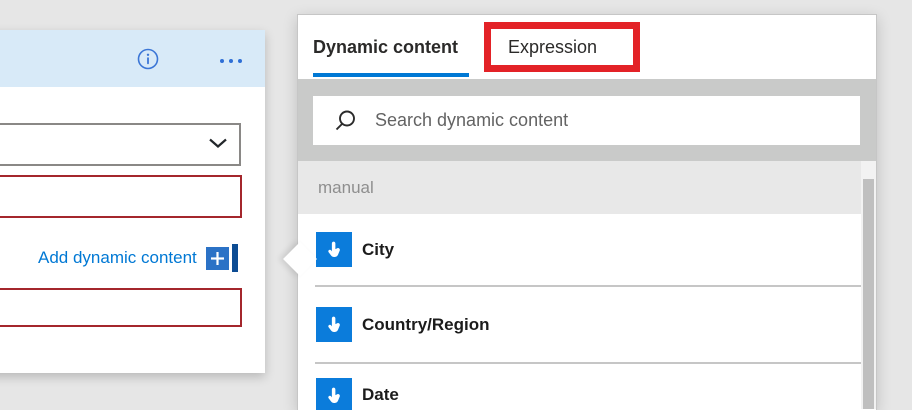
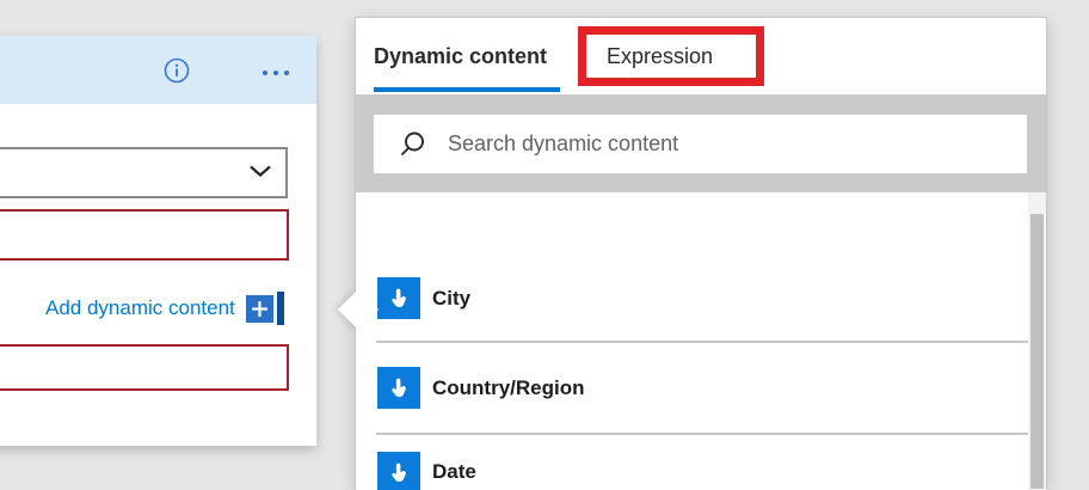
  Add dynamic content
  Dynamic content
  Expression
  Search dynamic content
- manual
  City
  Country/Region
  Date
